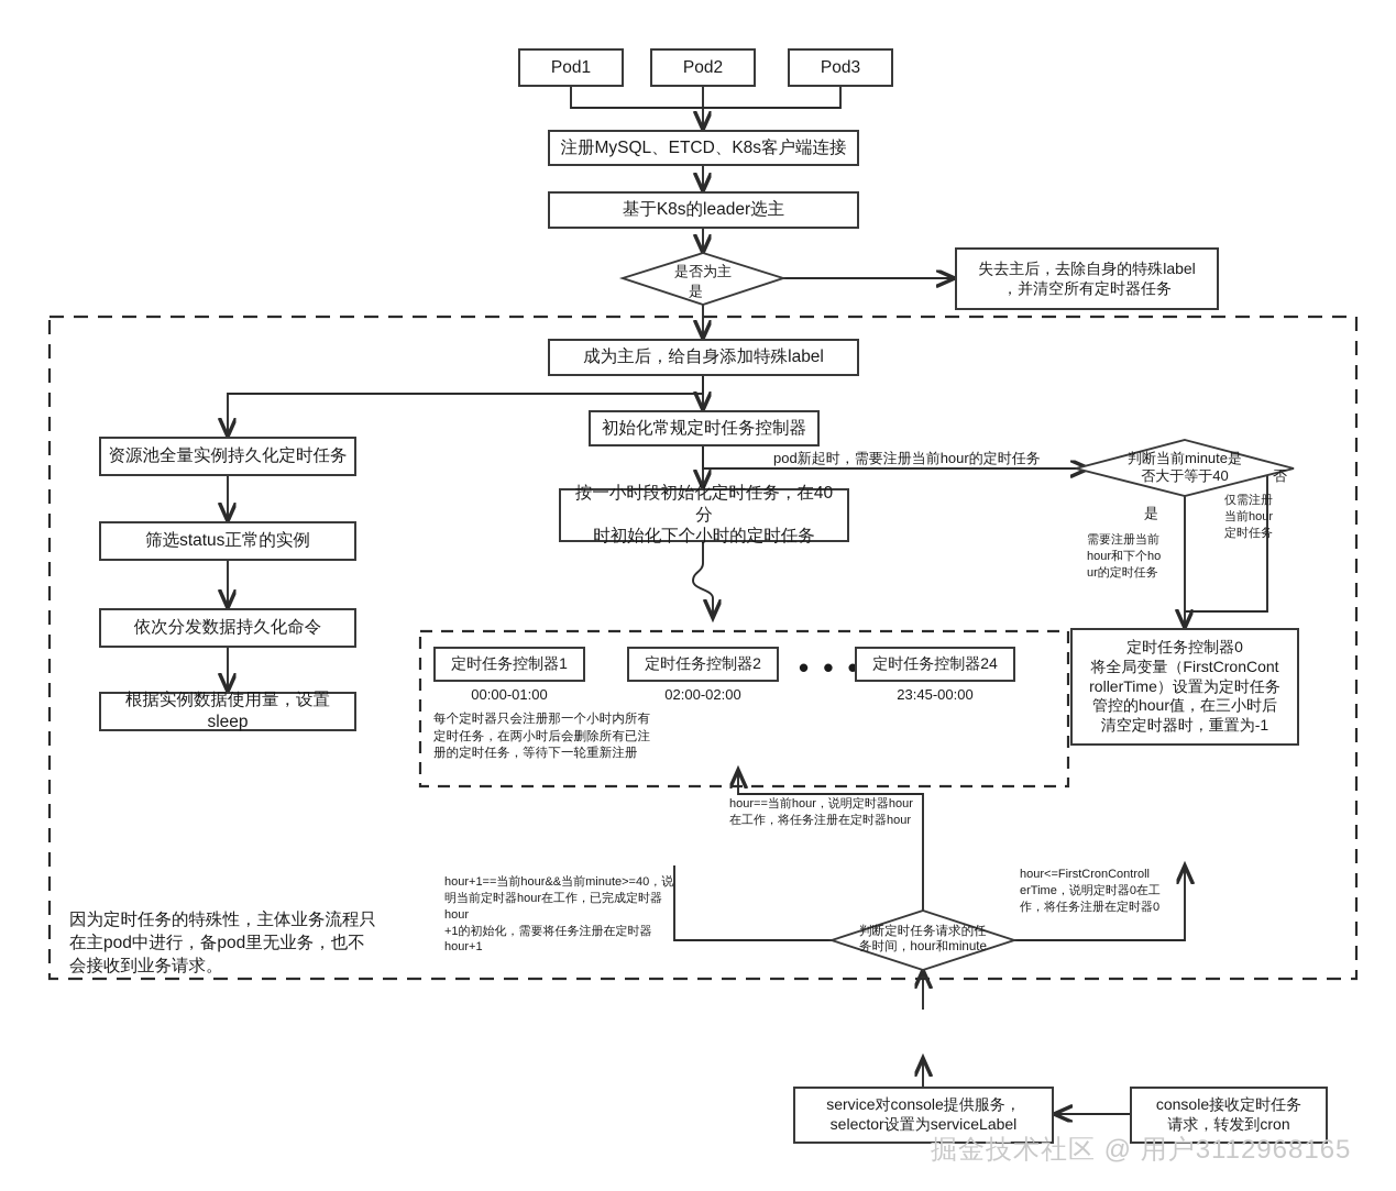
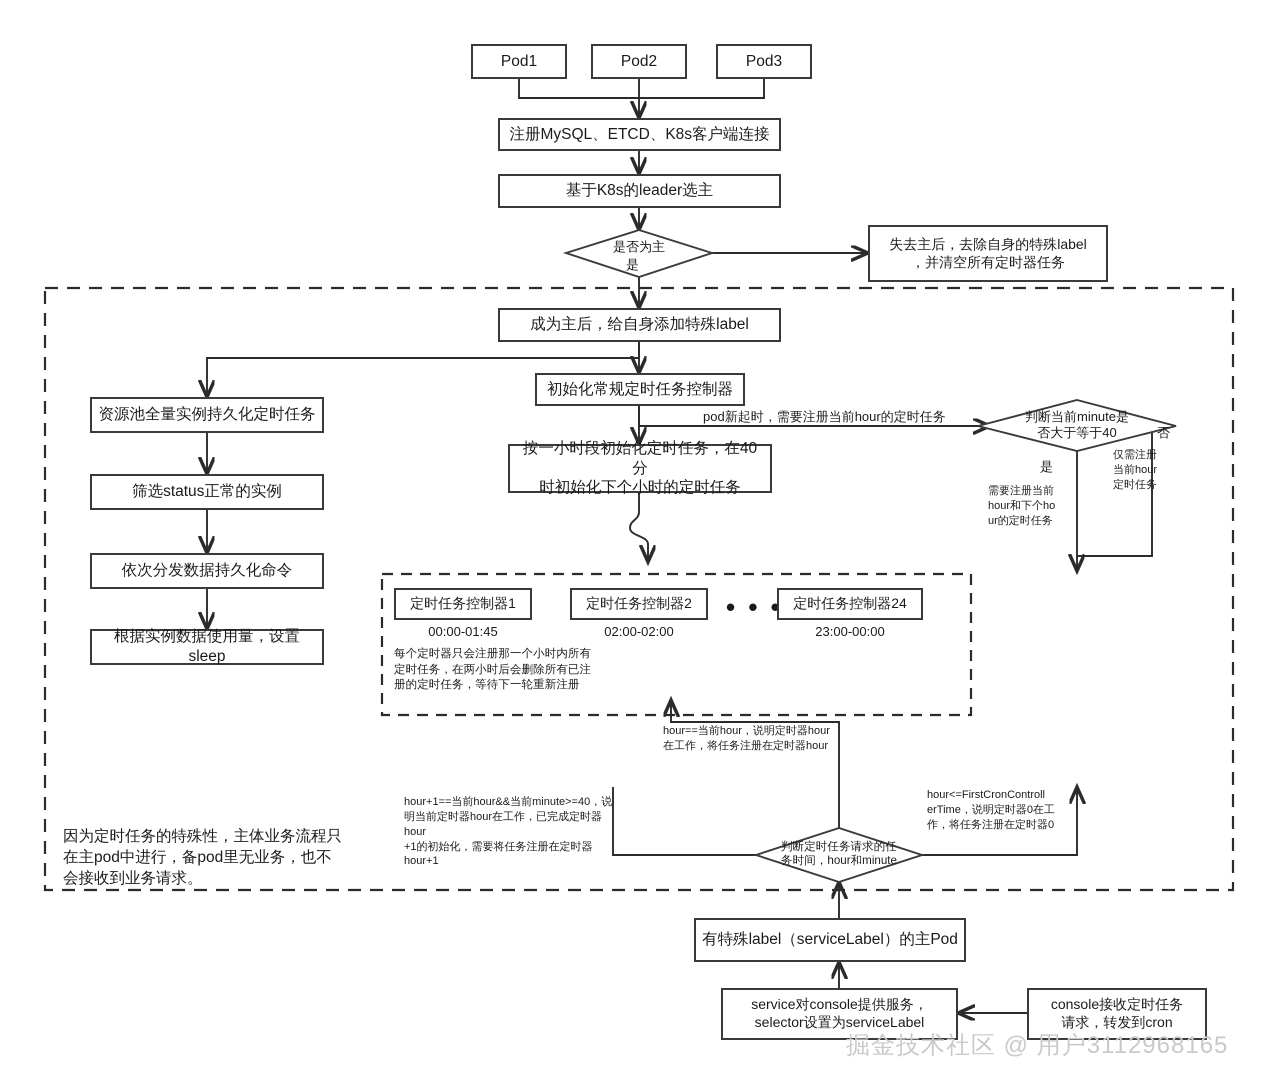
  Pod1
  Pod2
  Pod3
  注册MySQL、ETCD、K8s客户端连接
  基于K8s的leader选主
  是否为主
  失去主后，去除自身的特殊label
  ，并清空所有定时器任务
  成为主后，给自身添加特殊label
  初始化常规定时任务控制器
  按一小时段初始化定时任务，在40分
  时初始化下个小时的定时任务
  资源池全量实例持久化定时任务
  筛选status正常的实例
  依次分发数据持久化命令
  根据实例数据使用量，设置sleep
  判断当前minute是
  否大于等于40
- 定时任务控制器0
- 将全局变量（FirstCronCont
- rollerTime）设置为定时任务
- 管控的hour值，在三小时后
- 清空定时器时，重置为-1
  定时任务控制器1
- 00:00-01:00
+ 00:00-01:45
  定时任务控制器2
  02:00-02:00
  定时任务控制器24
- 23:45-00:00
+ 23:00-00:00
  每个定时器只会注册那一个小时内所有
  定时任务，在两小时后会删除所有已注
  册的定时任务，等待下一轮重新注册
  判断定时任务请求的任
  务时间，hour和minute
+ 有特殊label（serviceLabel）的主Pod
  service对console提供服务，
  selector设置为serviceLabel
  console接收定时任务
  请求，转发到cron
  是
  pod新起时，需要注册当前hour的定时任务
  是
  否
  需要注册当前
  hour和下个ho
  ur的定时任务
  仅需注册
  当前hour
  定时任务
  hour==当前hour，说明定时器hour
  在工作，将任务注册在定时器hour
  hour+1==当前hour&&当前minute>=40，说
  明当前定时器hour在工作，已完成定时器hour
  +1的初始化，需要将任务注册在定时器hour+1
  hour<=FirstCronControll
  erTime，说明定时器0在工
  作，将任务注册在定时器0
  因为定时任务的特殊性，主体业务流程只
  在主pod中进行，备pod里无业务，也不
  会接收到业务请求。
  掘金技术社区 @ 用户3112968165
